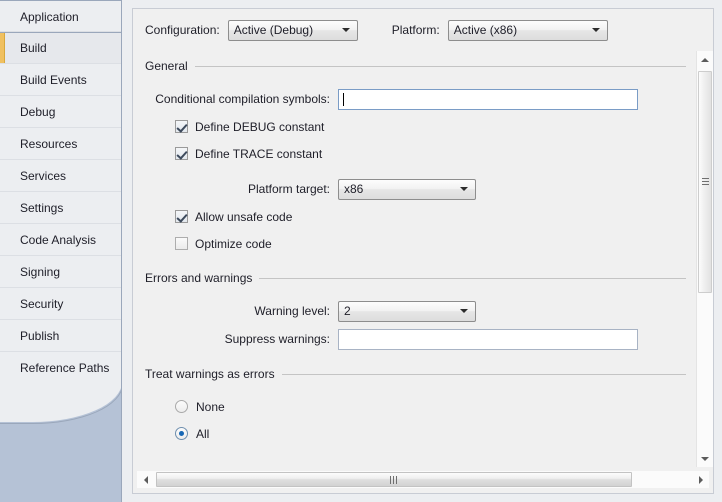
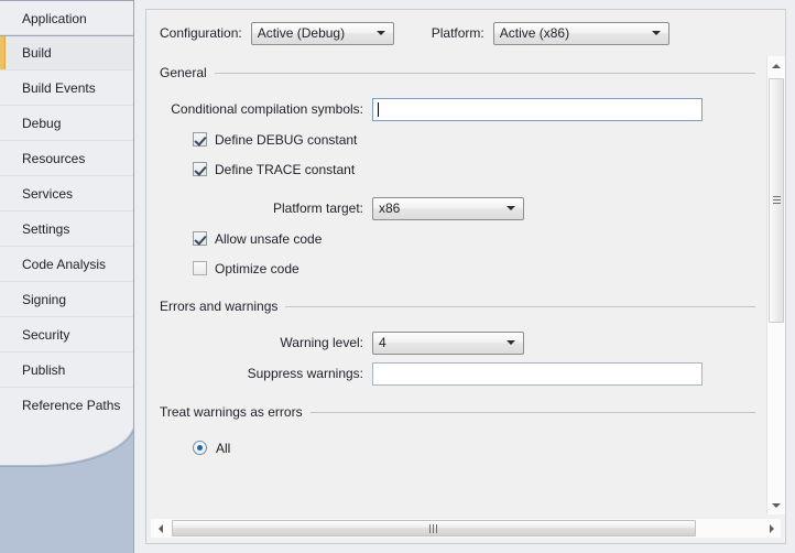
  Application
  Build
  Build Events
  Debug
  Resources
  Services
  Settings
  Code Analysis
  Signing
  Security
  Publish
  Reference Paths
  Configuration:
  Active (Debug)
  Platform:
  Active (x86)
  General
  Conditional compilation symbols:
  Define DEBUG constant
  Define TRACE constant
  Platform target:
  x86
  Allow unsafe code
  Optimize code
  Errors and warnings
  Warning level:
- 2
+ 4
  Suppress warnings:
  Treat warnings as errors
- None
  All
